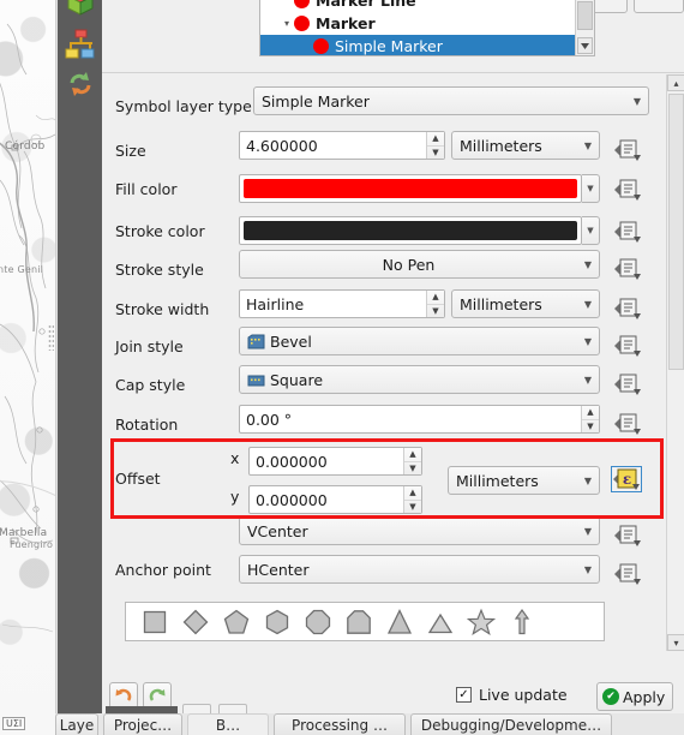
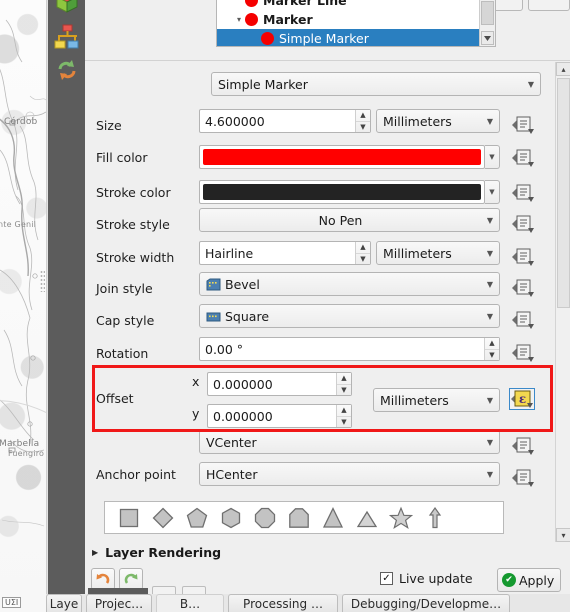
  Córdob
  nte Genil
  Marbella
  Fuengiro
  UΣI
  Marker Line
  ▾
  Marker
  Simple Marker
- Symbol layer type
  Simple Marker
  ▼
  Size
  4.600000
  ▲
  ▼
  Millimeters
  ▼
  Fill color
  ▼
  Stroke color
  ▼
  Stroke style
  No Pen
  ▼
  Stroke width
  Hairline
  ▲
  ▼
  Millimeters
  ▼
  Join style
  Bevel
  ▼
  Cap style
  Square
  ▼
  Rotation
  0.00 °
  ▲
  ▼
  Offset
  x
  0.000000
  ▲
  ▼
  y
  0.000000
  ▲
  ▼
  Millimeters
  ▼
  ε
  VCenter
  ▼
  Anchor point
  HCenter
  ▼
+ ▶
+ Layer Rendering
  ✓
  Live update
  ✔
  Apply
  ▴
  ▾
  Laye
  Projec…
  B…
  Processing …
  Debugging/Developme…
